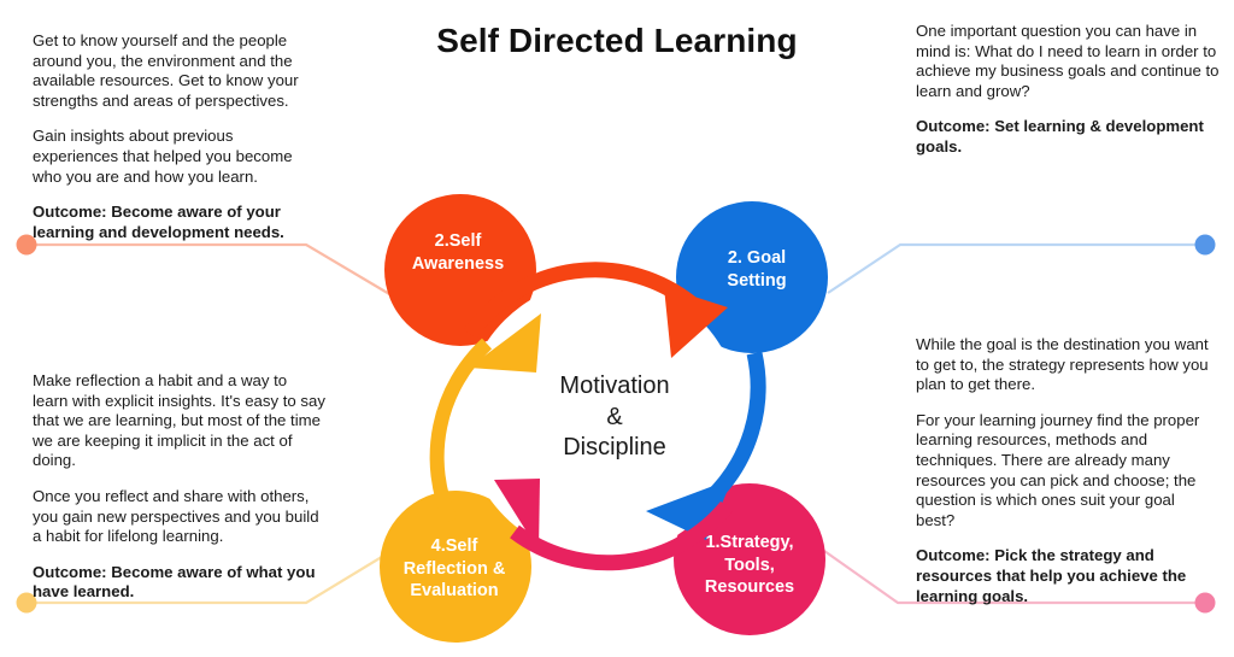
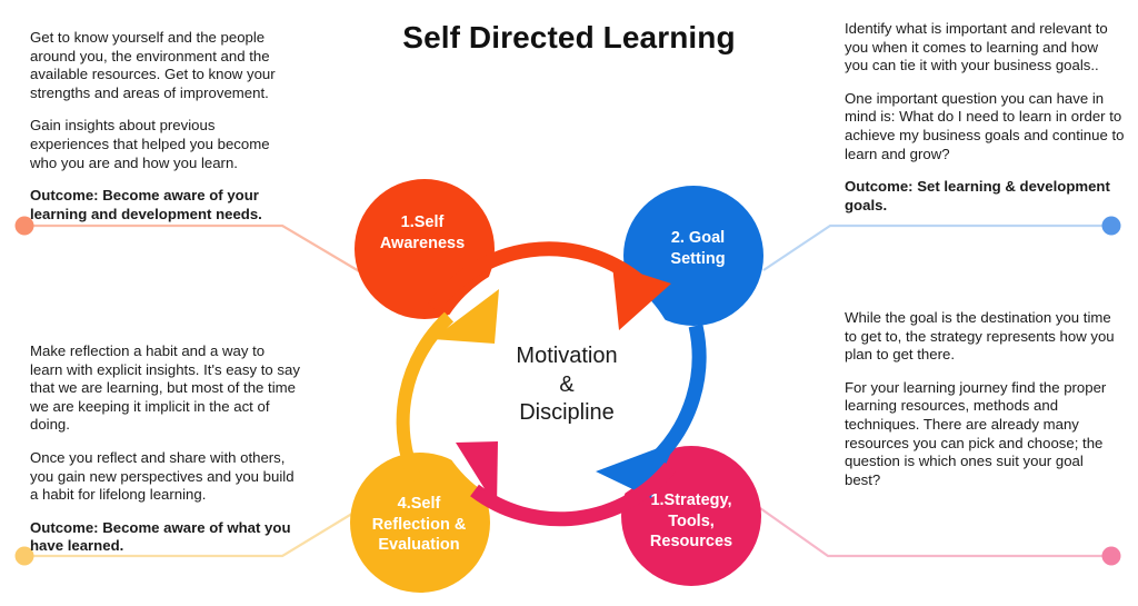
  Self Directed Learning
- 2.Self
+ 1.Self
  Awareness
  2. Goal
  Setting
  1.Strategy,
  Tools,
  Resources
  4.Self
  Reflection &
  Evaluation
  Motivation
  &
  Discipline
- Get to know yourself and the people around you, the environment and the available resources. Get to know your strengths and areas of perspectives.
+ Get to know yourself and the people around you, the environment and the available resources. Get to know your strengths and areas of improvement.
  Gain insights about previous experiences that helped you become who you are and how you learn.
  Outcome: Become aware of your learning and development needs.
+ Identify what is important and relevant to you when it comes to learning and how you can tie it with your business goals..
  One important question you can have in mind is: What do I need to learn in order to achieve my business goals and continue to learn and grow?
  Outcome: Set learning & development goals.
  Make reflection a habit and a way to learn with explicit insights. It's easy to say that we are learning, but most of the time we are keeping it implicit in the act of doing.
  Once you reflect and share with others, you gain new perspectives and you build a habit for lifelong learning.
  Outcome: Become aware of what you have learned.
- While the goal is the destination you want to get to, the strategy represents how you plan to get there.
+ While the goal is the destination you time to get to, the strategy represents how you plan to get there.
  For your learning journey find the proper learning resources, methods and techniques. There are already many resources you can pick and choose; the question is which ones suit your goal best?
- Outcome: Pick the strategy and resources that help you achieve the learning goals.
